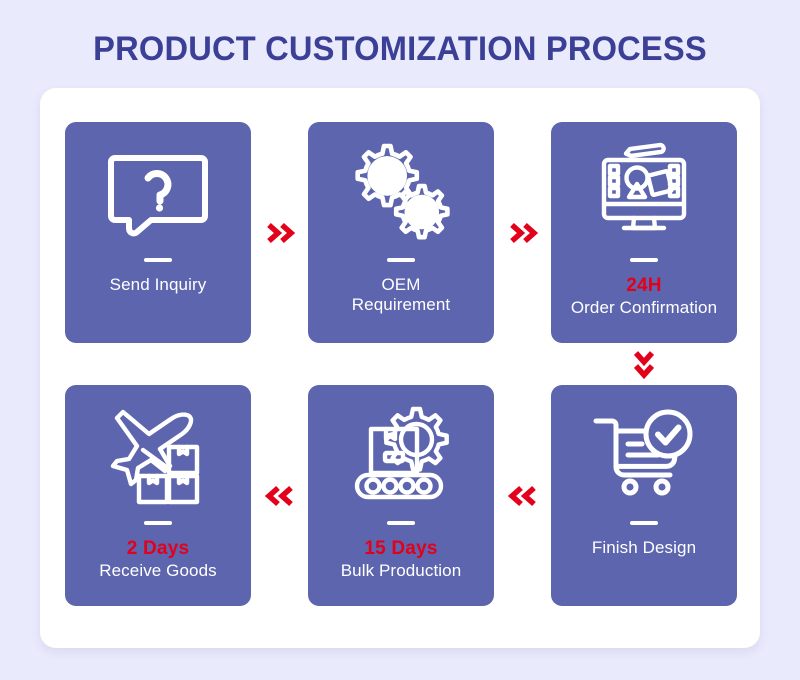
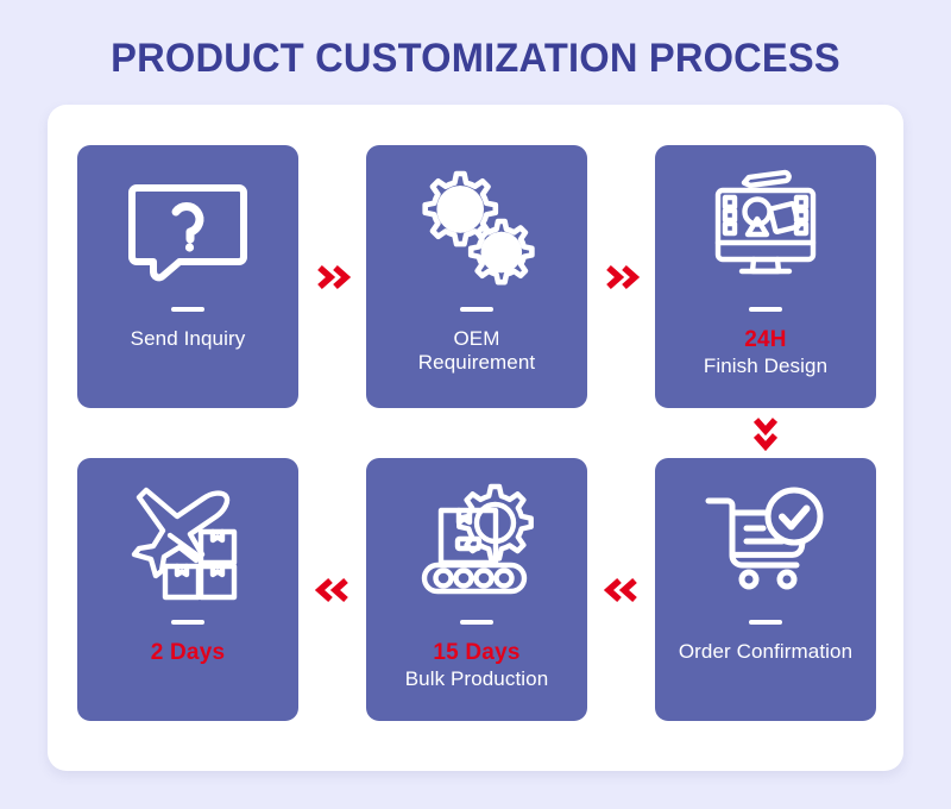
  PRODUCT CUSTOMIZATION PROCESS
  Send Inquiry
  OEM
  Requirement
  24H
- Order Confirmation
+ Finish Design
  2 Days
- Receive Goods
  15 Days
  Bulk Production
- Finish Design
+ Order Confirmation
